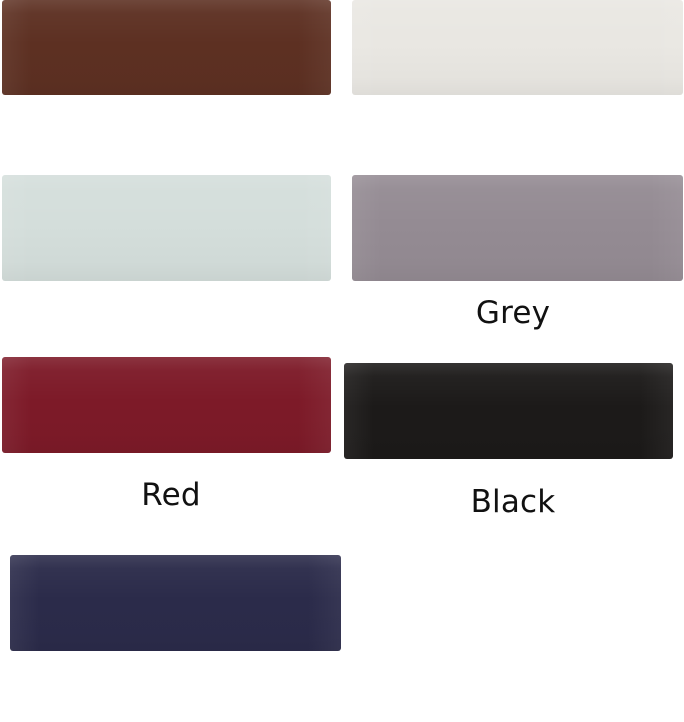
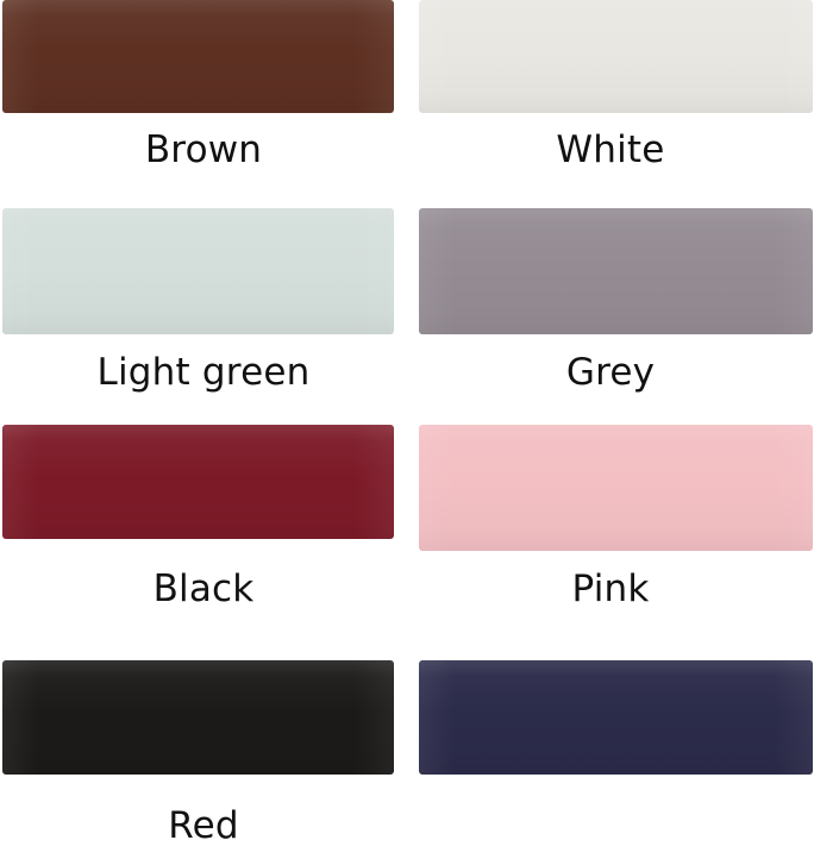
+ Brown
+ White
+ Light green
  Grey
- Red
+ Black
+ Pink
- Black
+ Red
